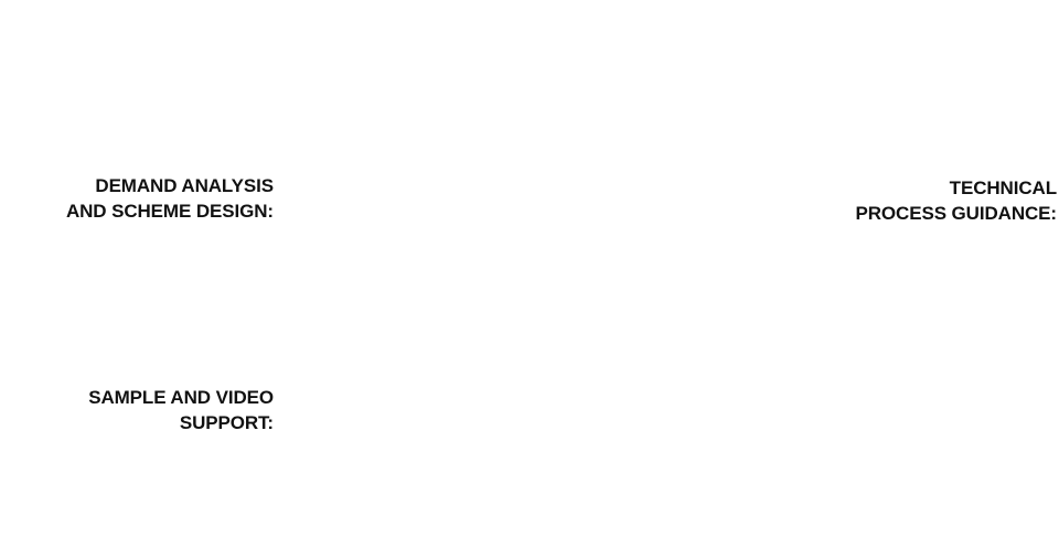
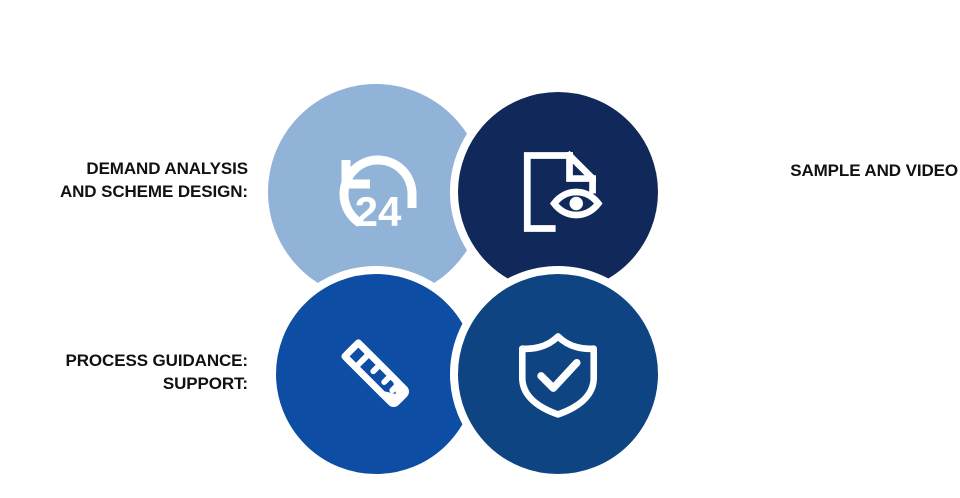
  DEMAND ANALYSIS
  AND SCHEME DESIGN:
- SAMPLE AND VIDEO
+ PROCESS GUIDANCE:
  SUPPORT:
- TECHNICAL
- PROCESS GUIDANCE:
+ SAMPLE AND VIDEO
+ 24
